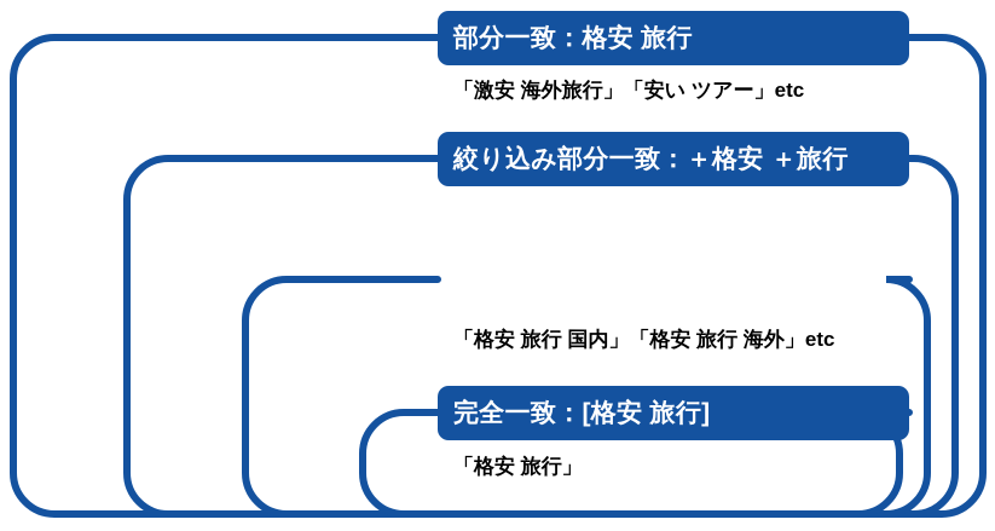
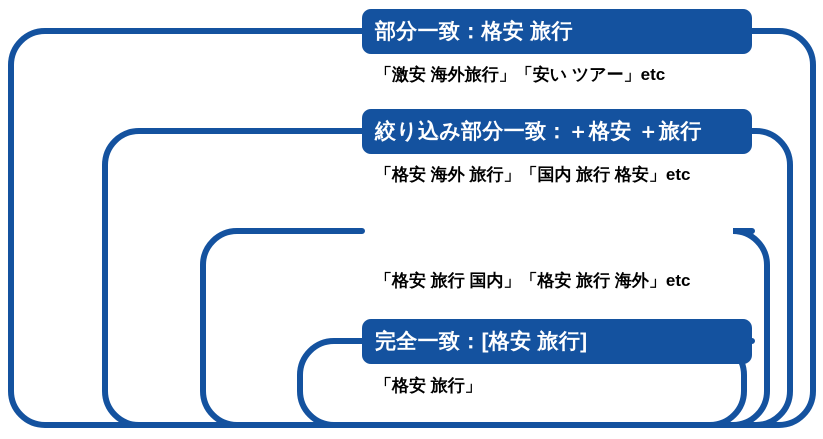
  部分一致：格安 旅行
  「激安 海外旅行」「安い ツアー」etc
  絞り込み部分一致：＋格安 ＋旅行
+ 「格安 海外 旅行」「国内 旅行 格安」etc
  「格安 旅行 国内」「格安 旅行 海外」etc
  完全一致：[格安 旅行]
  「格安 旅行」
